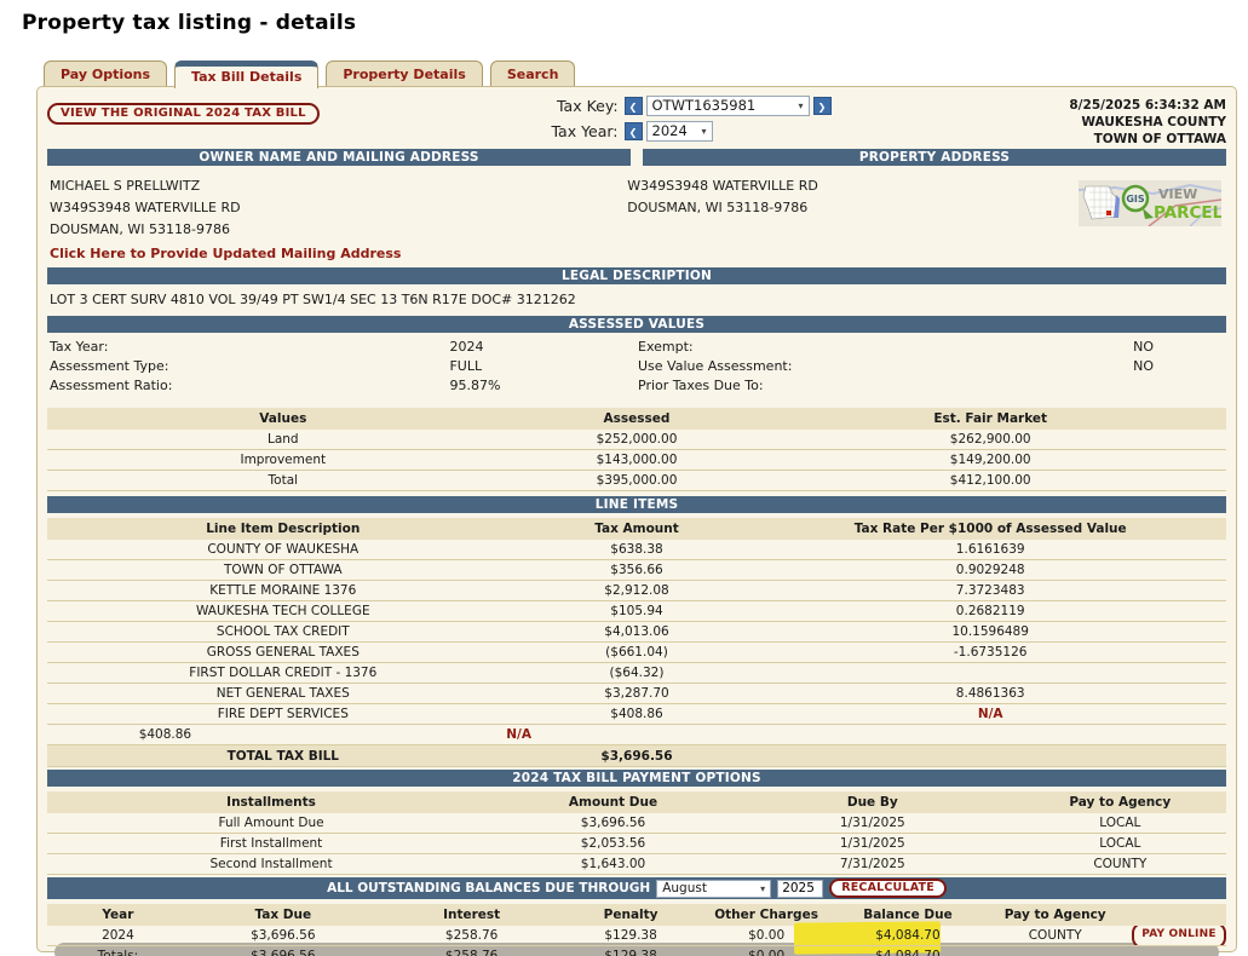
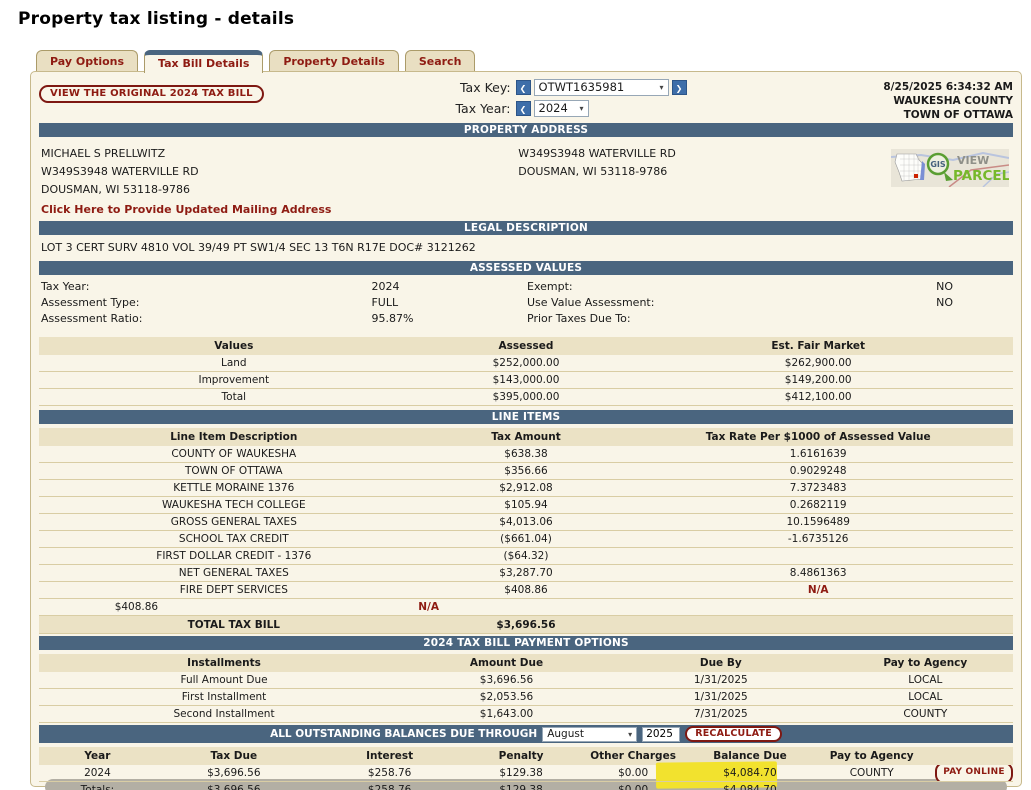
  Property tax listing - details
  Pay Options
  Tax Bill Details
  Property Details
  Search
  VIEW THE ORIGINAL 2024 TAX BILL
  Tax Key:
  ❮
  OTWT1635981
  ▾
  ❯
  Tax Year:
  ❮
  2024
  ▾
  8/25/2025 6:34:32 AM
  WAUKESHA COUNTY
  TOWN OF OTTAWA
- OWNER NAME AND MAILING ADDRESS
  PROPERTY ADDRESS
  MICHAEL S PRELLWITZ
  W349S3948 WATERVILLE RD
  DOUSMAN, WI 53118-9786
  Click Here to Provide Updated Mailing Address
  W349S3948 WATERVILLE RD
  DOUSMAN, WI 53118-9786
  GIS
  VIEW
  PARCEL
  LEGAL DESCRIPTION
  LOT 3 CERT SURV 4810 VOL 39/49 PT SW1/4 SEC 13 T6N R17E DOC# 3121262
  ASSESSED VALUES
  Tax Year:
  2024
  Assessment Type:
  FULL
  Assessment Ratio:
  95.87%
  Exempt:
  NO
  Use Value Assessment:
  NO
  Prior Taxes Due To:
  Values
  Assessed
  Est. Fair Market
  Land
  $252,000.00
  $262,900.00
  Improvement
  $143,000.00
  $149,200.00
  Total
  $395,000.00
  $412,100.00
  LINE ITEMS
  Line Item Description
  Tax Amount
  Tax Rate Per $1000 of Assessed Value
  COUNTY OF WAUKESHA
  $638.38
  1.6161639
  TOWN OF OTTAWA
  $356.66
  0.9029248
  KETTLE MORAINE 1376
  $2,912.08
  7.3723483
  WAUKESHA TECH COLLEGE
  $105.94
  0.2682119
- SCHOOL TAX CREDIT
+ GROSS GENERAL TAXES
  $4,013.06
  10.1596489
- GROSS GENERAL TAXES
+ SCHOOL TAX CREDIT
  ($661.04)
  -1.6735126
  FIRST DOLLAR CREDIT - 1376
  ($64.32)
  NET GENERAL TAXES
  $3,287.70
  8.4861363
  FIRE DEPT SERVICES
  $408.86
  N/A
  $408.86
  N/A
  TOTAL TAX BILL
  $3,696.56
  2024 TAX BILL PAYMENT OPTIONS
  Installments
  Amount Due
  Due By
  Pay to Agency
  Full Amount Due
  $3,696.56
  1/31/2025
  LOCAL
  First Installment
  $2,053.56
  1/31/2025
  LOCAL
  Second Installment
  $1,643.00
  7/31/2025
  COUNTY
  ALL OUTSTANDING BALANCES DUE THROUGH
  August
  ▾
  2025
  RECALCULATE
  Year
  Tax Due
  Interest
  Penalty
  Other Charges
  Balance Due
  Pay to Agency
  2024
  $3,696.56
  $258.76
  $129.38
  $0.00
  $4,084.70
  COUNTY
  PAY ONLINE
